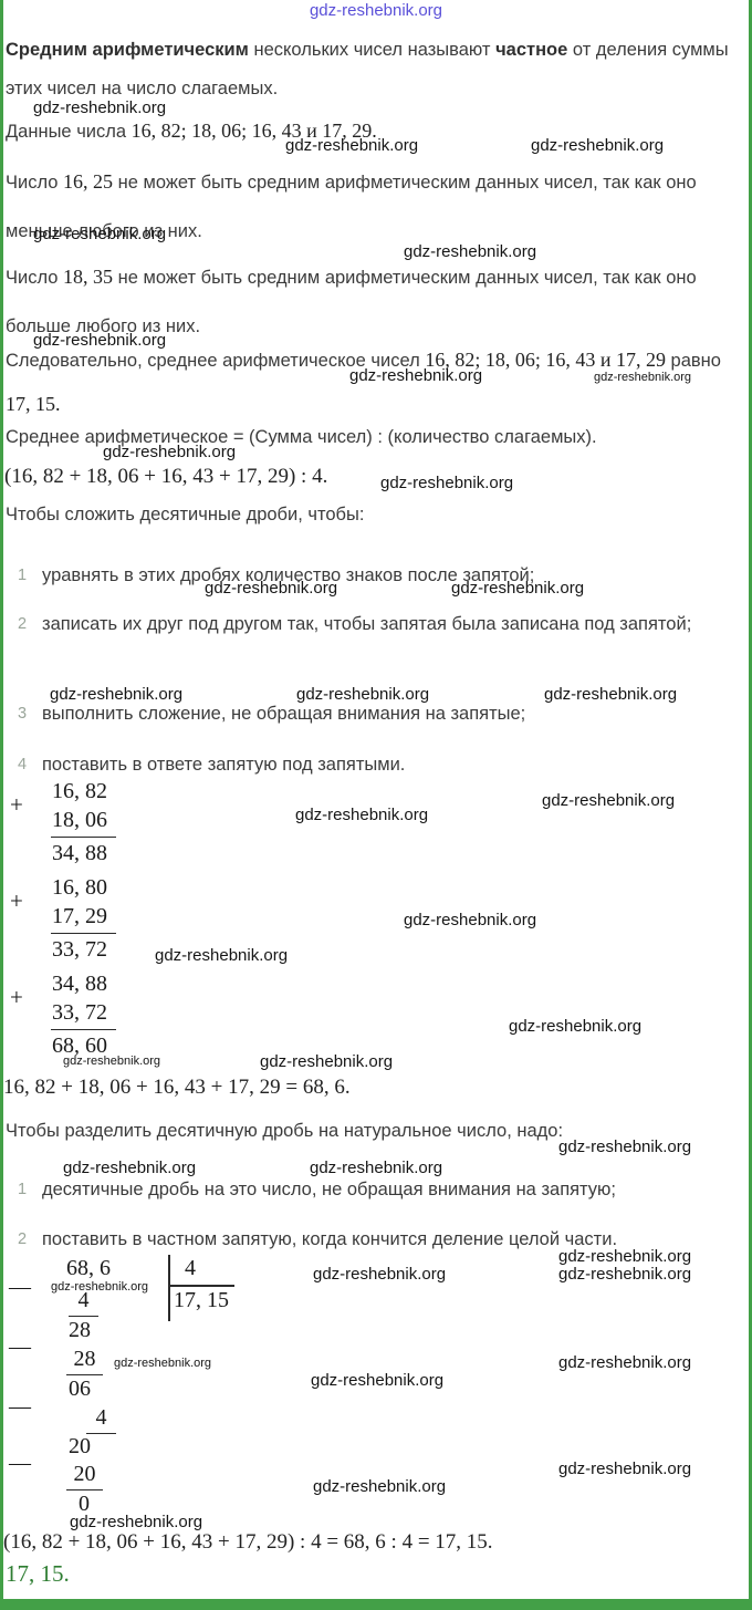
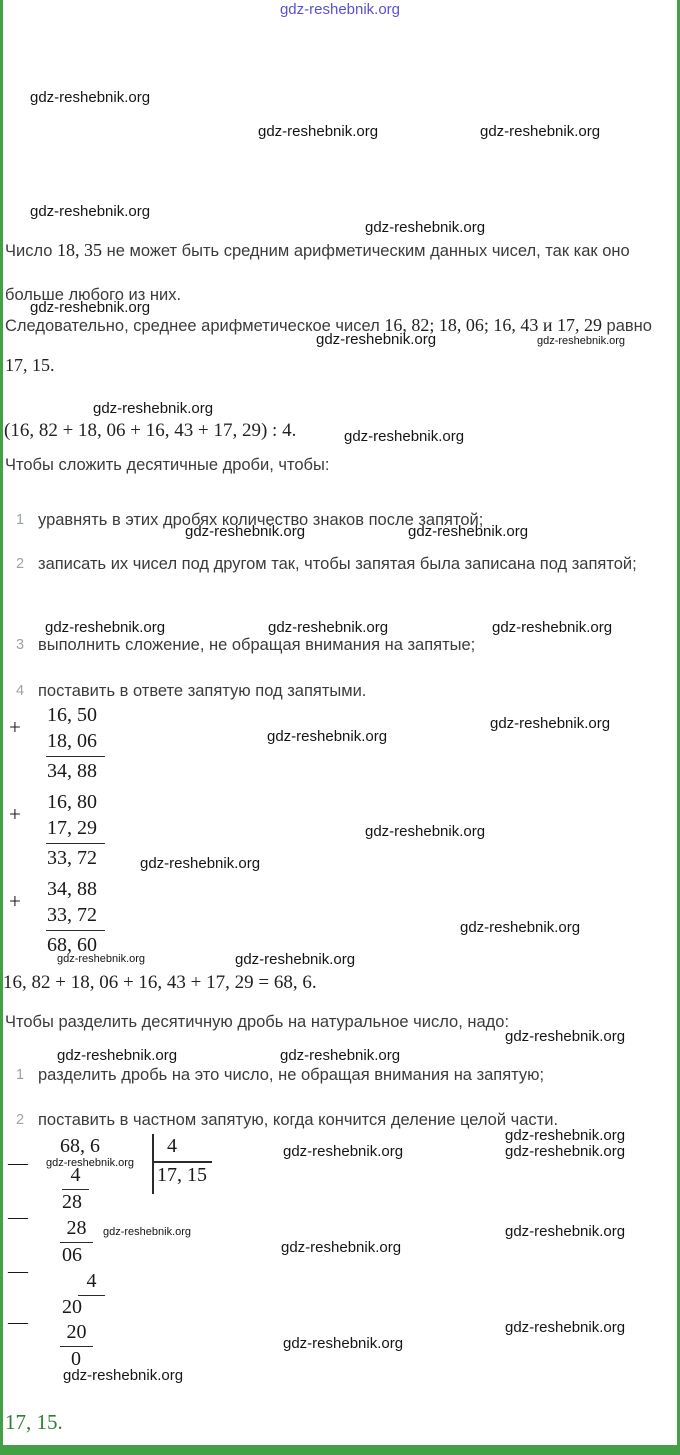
  gdz-reshebnik.org
- Средним арифметическим нескольких чисел называют частное от деления суммы этих чисел на число слагаемых.
- Данные числа 16, 82; 18, 06; 16, 43 и 17, 29.
- Число 16, 25 не может быть средним арифметическим данных чисел, так как оно меньше любого из них.
  Число 18, 35 не может быть средним арифметическим данных чисел, так как оно больше любого из них.
  Следовательно, среднее арифметическое чисел 16, 82; 18, 06; 16, 43 и 17, 29 равно 17, 15.
- Среднее арифметическое = (Сумма чисел) : (количество слагаемых).
  (16, 82 + 18, 06 + 16, 43 + 17, 29) : 4.
  Чтобы сложить десятичные дроби, чтобы:
  1
  уравнять в этих дробях количество знаков после запятой;
  2
- записать их друг под другом так, чтобы запятая была записана под запятой;
+ записать их чисел под другом так, чтобы запятая была записана под запятой;
  3
  выполнить сложение, не обращая внимания на запятые;
  4
  поставить в ответе запятую под запятыми.
  +
- 16, 82
+ 16, 50
  18, 06
  34, 88
  +
  16, 80
  17, 29
  33, 72
  +
  34, 88
  33, 72
  68, 60
  16, 82 + 18, 06 + 16, 43 + 17, 29 = 68, 6.
  Чтобы разделить десятичную дробь на натуральное число, надо:
  1
- десятичные дробь на это число, не обращая внимания на запятую;
+ разделить дробь на это число, не обращая внимания на запятую;
  2
  поставить в частном запятую, когда кончится деление целой части.
  68, 6
  4
  17, 15
  —
  4
  28
  —
  28
  06
  —
  4
  20
  —
  20
  0
- (16, 82 + 18, 06 + 16, 43 + 17, 29) : 4 = 68, 6 : 4 = 17, 15.
  17, 15.
  gdz-reshebnik.org
  gdz-reshebnik.org
  gdz-reshebnik.org
  gdz-reshebnik.org
  gdz-reshebnik.org
  gdz-reshebnik.org
  gdz-reshebnik.org
  gdz-reshebnik.org
  gdz-reshebnik.org
  gdz-reshebnik.org
  gdz-reshebnik.org
  gdz-reshebnik.org
  gdz-reshebnik.org
  gdz-reshebnik.org
  gdz-reshebnik.org
  gdz-reshebnik.org
  gdz-reshebnik.org
  gdz-reshebnik.org
  gdz-reshebnik.org
  gdz-reshebnik.org
  gdz-reshebnik.org
  gdz-reshebnik.org
  gdz-reshebnik.org
  gdz-reshebnik.org
  gdz-reshebnik.org
  gdz-reshebnik.org
  gdz-reshebnik.org
  gdz-reshebnik.org
  gdz-reshebnik.org
  gdz-reshebnik.org
  gdz-reshebnik.org
  gdz-reshebnik.org
  gdz-reshebnik.org
  gdz-reshebnik.org
  gdz-reshebnik.org
